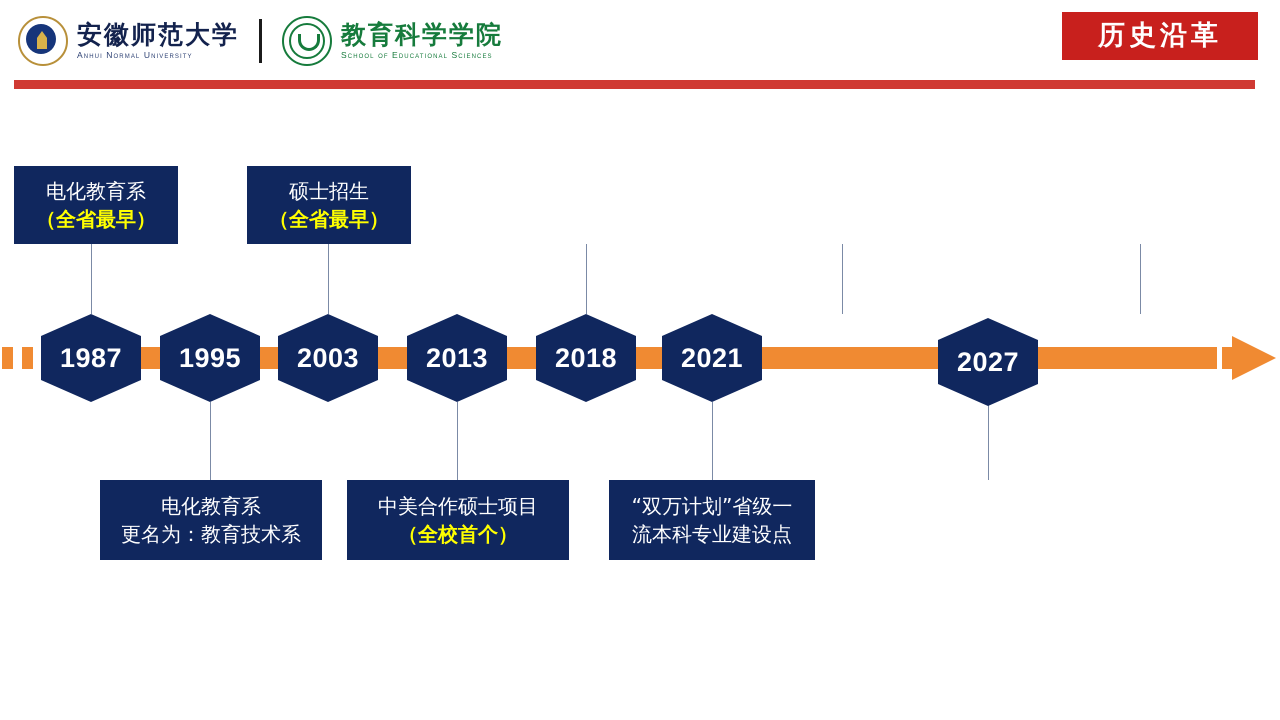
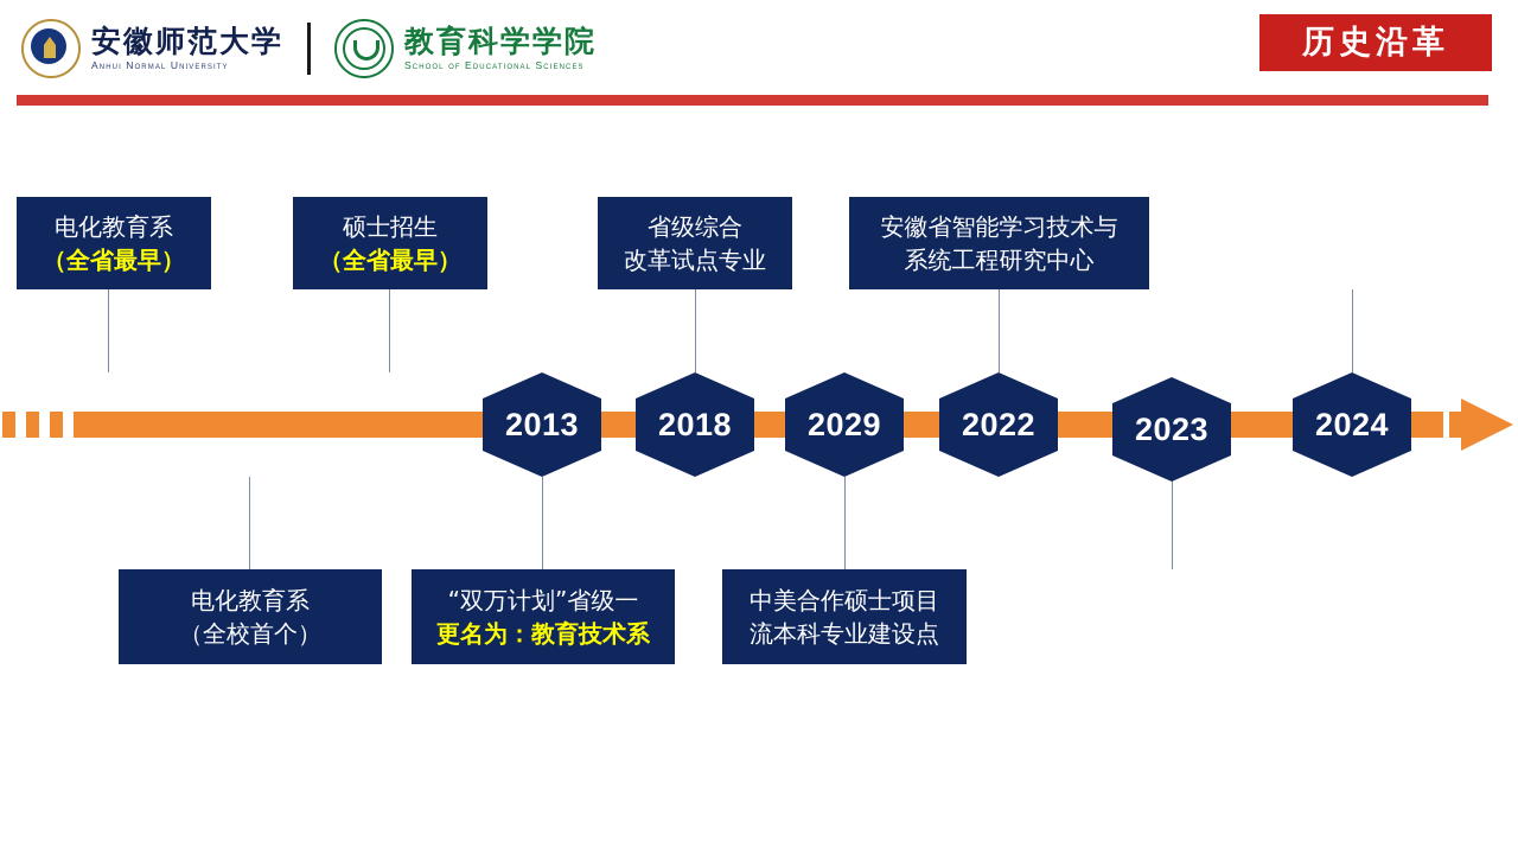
  安徽师范大学
  Anhui Normal University
  教育科学学院
  School of Educational Sciences
  历史沿革
- 1987
- 1995
- 2003
  2013
  2018
- 2021
+ 2029
+ 2022
- 2027
+ 2023
+ 2024
  电化教育系
  （全省最早）
  硕士招生
  （全省最早）
+ 省级综合
+ 改革试点专业
+ 安徽省智能学习技术与
+ 系统工程研究中心
  电化教育系
- 更名为：教育技术系
+ （全校首个）
- 中美合作硕士项目
+ “双万计划”省级一
- （全校首个）
+ 更名为：教育技术系
- “双万计划”省级一
+ 中美合作硕士项目
  流本科专业建设点
